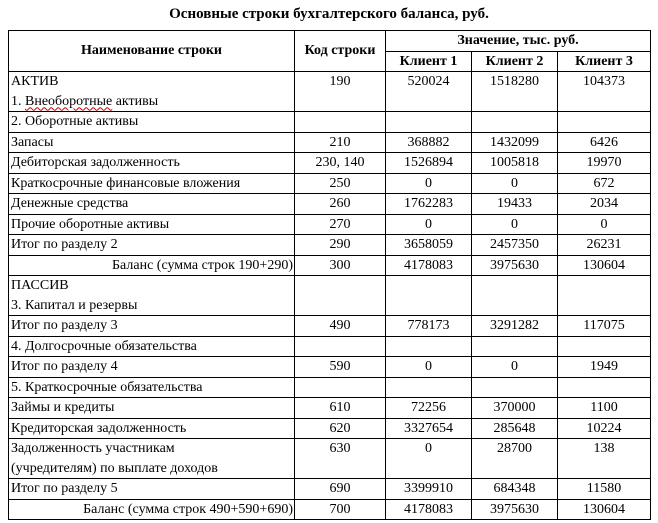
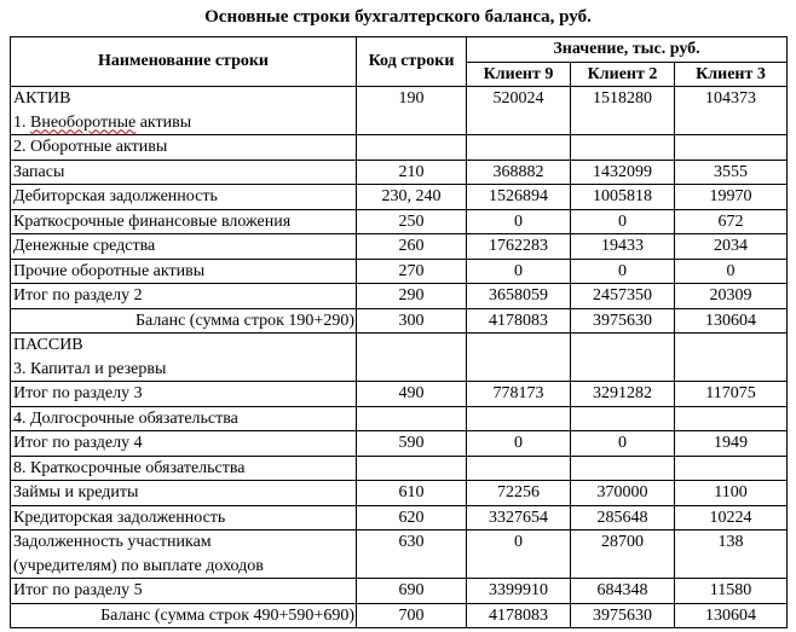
  Основные строки бухгалтерского баланса, руб.
  Наименование строки	Код строки	Значение, тыс. руб.
- Клиент 1	Клиент 2	Клиент 3
+ Клиент 9	Клиент 2	Клиент 3
  АКТИВ1. Внеоборотные активы	190	520024	1518280	104373
  2. Оборотные активы
- Запасы	210	368882	1432099	6426
+ Запасы	210	368882	1432099	3555
- Дебиторская задолженность	230, 140	1526894	1005818	19970
+ Дебиторская задолженность	230, 240	1526894	1005818	19970
  Краткосрочные финансовые вложения	250	0	0	672
  Денежные средства	260	1762283	19433	2034
  Прочие оборотные активы	270	0	0	0
- Итог по разделу 2	290	3658059	2457350	26231
+ Итог по разделу 2	290	3658059	2457350	20309
  Баланс (сумма строк 190+290)	300	4178083	3975630	130604
  ПАССИВ3. Капитал и резервы
  Итог по разделу 3	490	778173	3291282	117075
  4. Долгосрочные обязательства
  Итог по разделу 4	590	0	0	1949
- 5. Краткосрочные обязательства
+ 8. Краткосрочные обязательства
  Займы и кредиты	610	72256	370000	1100
  Кредиторская задолженность	620	3327654	285648	10224
  Задолженность участникам(учредителям) по выплате доходов	630	0	28700	138
  Итог по разделу 5	690	3399910	684348	11580
  Баланс (сумма строк 490+590+690)	700	4178083	3975630	130604
